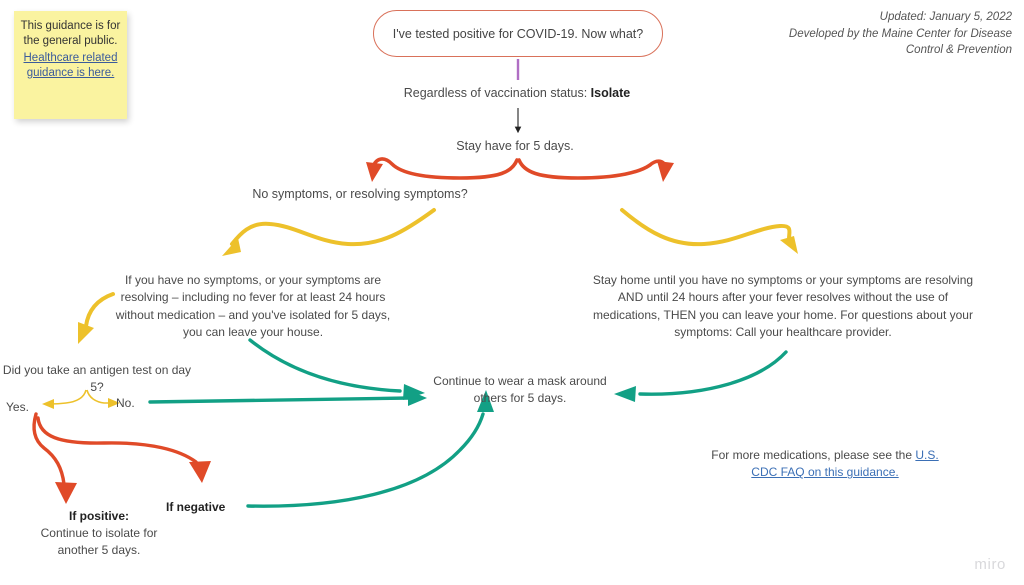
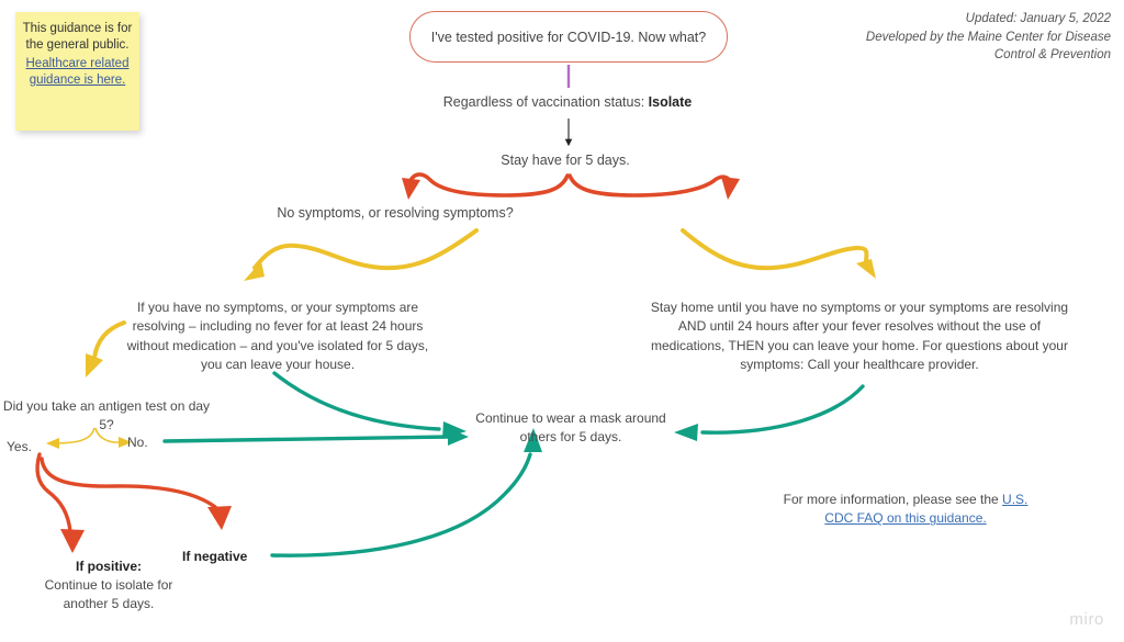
  This guidance is for the general public.
  Healthcare related guidance is here.
  Updated: January 5, 2022
  Developed by the Maine Center for Disease Control & Prevention
  I've tested positive for COVID-19. Now what?
  Regardless of vaccination status: Isolate
  Stay have for 5 days.
  No symptoms, or resolving symptoms?
  If you have no symptoms, or your symptoms are resolving – including no fever for at least 24 hours without medication – and you've isolated for 5 days, you can leave your house.
  Stay home until you have no symptoms or your symptoms are resolving AND until 24 hours after your fever resolves without the use of medications, THEN you can leave your home. For questions about your symptoms: Call your healthcare provider.
  Did you take an antigen test on day 5?
  Yes.
  No.
  Continue to wear a mask around others for 5 days.
  If positive:
  Continue to isolate for another 5 days.
  If negative
- For more medications, please see the U.S. CDC FAQ on this guidance.
+ For more information, please see the U.S. CDC FAQ on this guidance.
  miro
